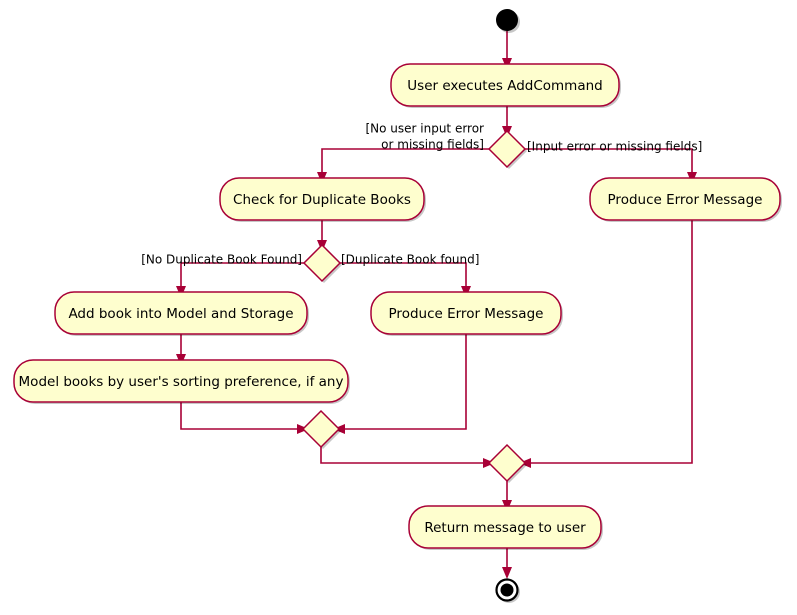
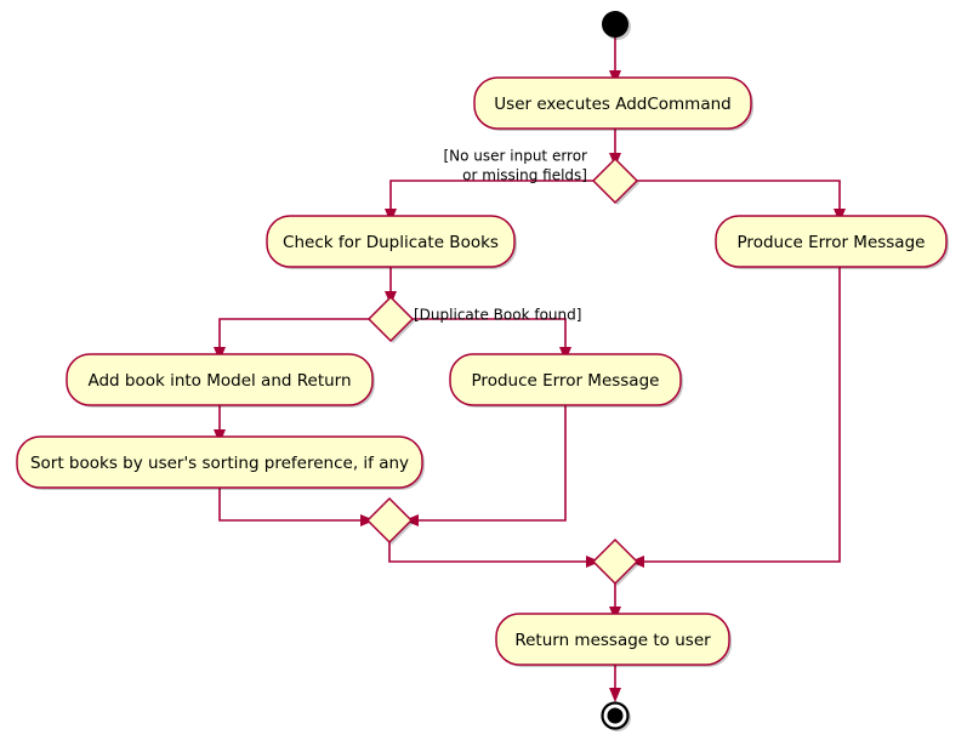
  User executes AddCommand
  [No user input error
  or missing fields]
- [Input error or missing fields]
  Check for Duplicate Books
  Produce Error Message
- [No Duplicate Book Found]
  [Duplicate Book found]
- Add book into Model and Storage
+ Add book into Model and Return
  Produce Error Message
- Model books by user's sorting preference, if any
+ Sort books by user's sorting preference, if any
  Return message to user
